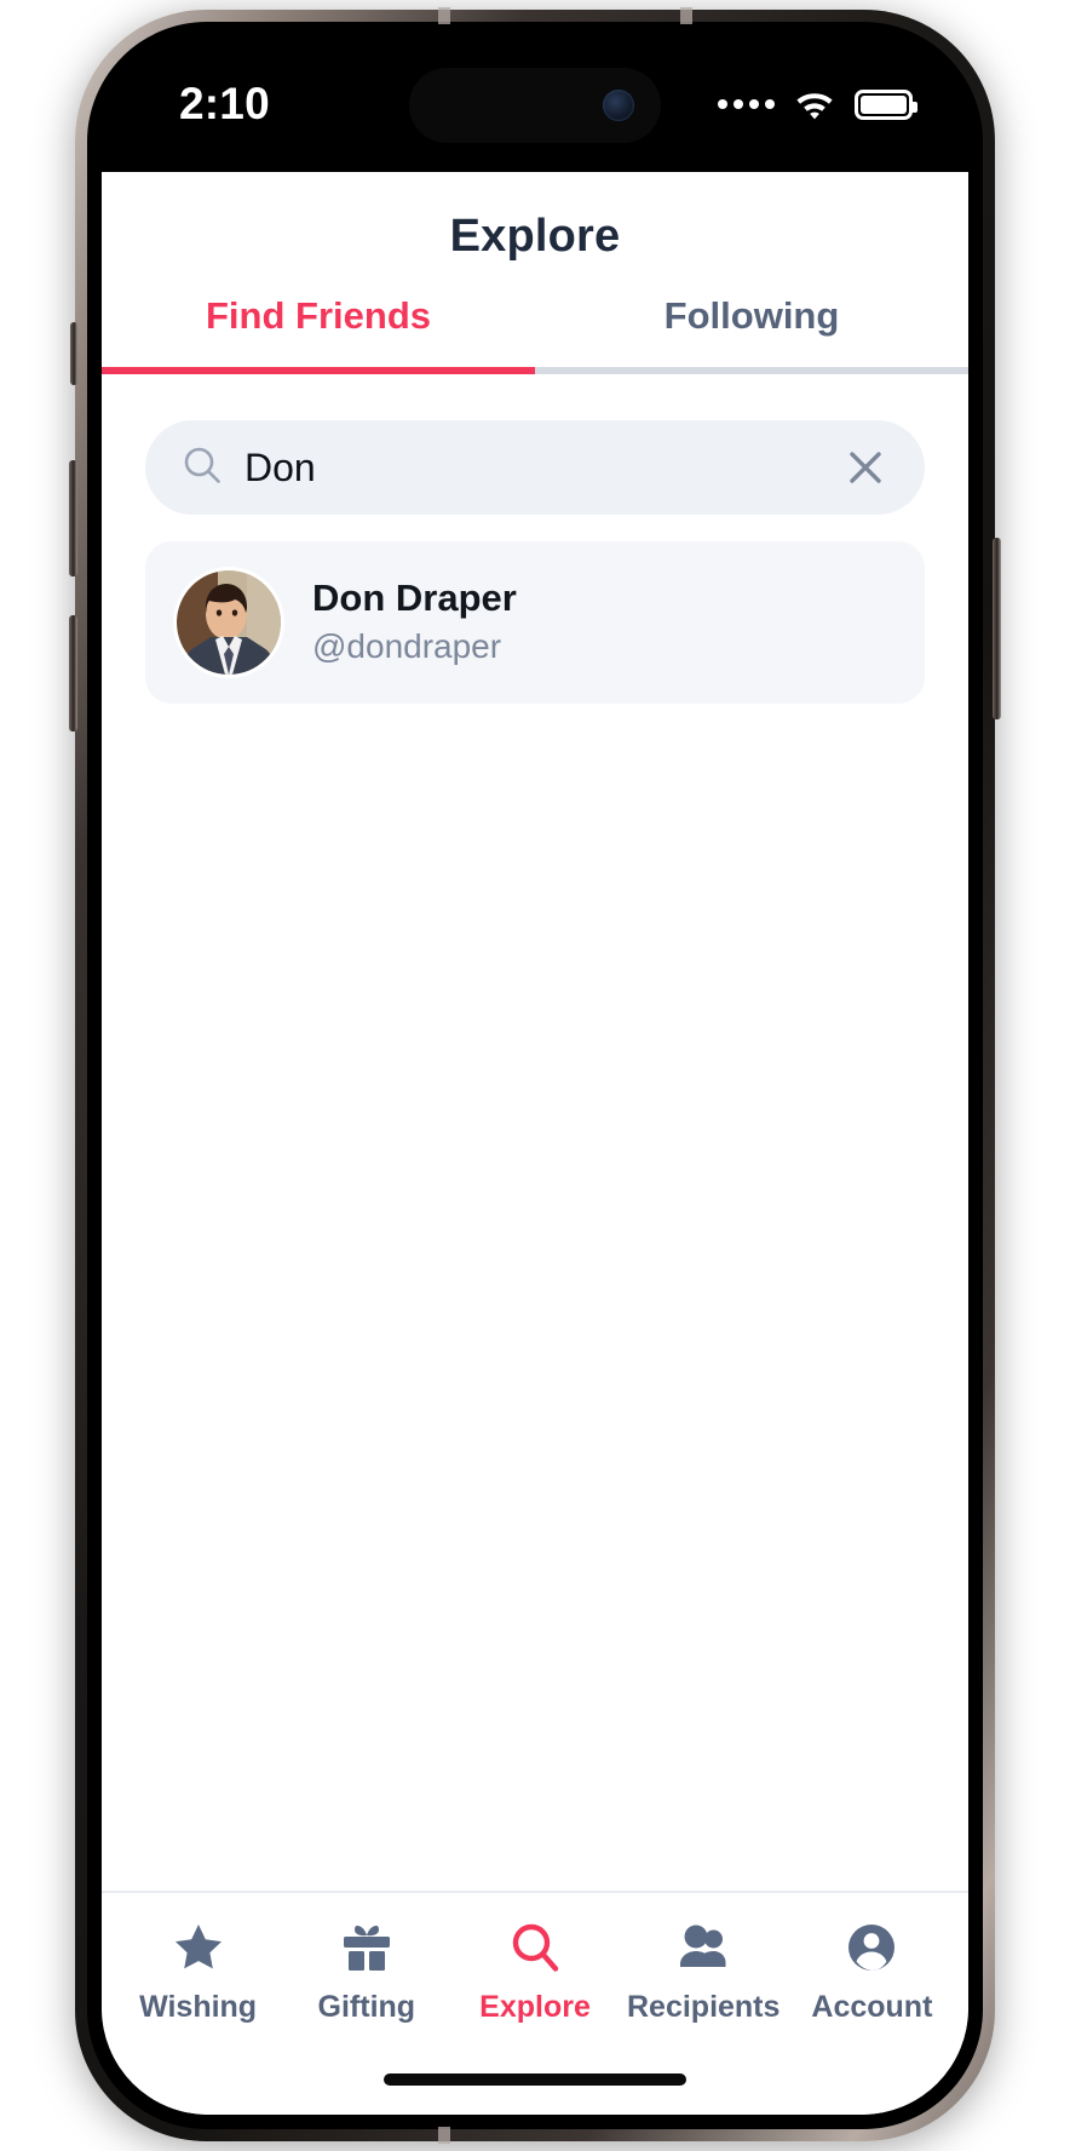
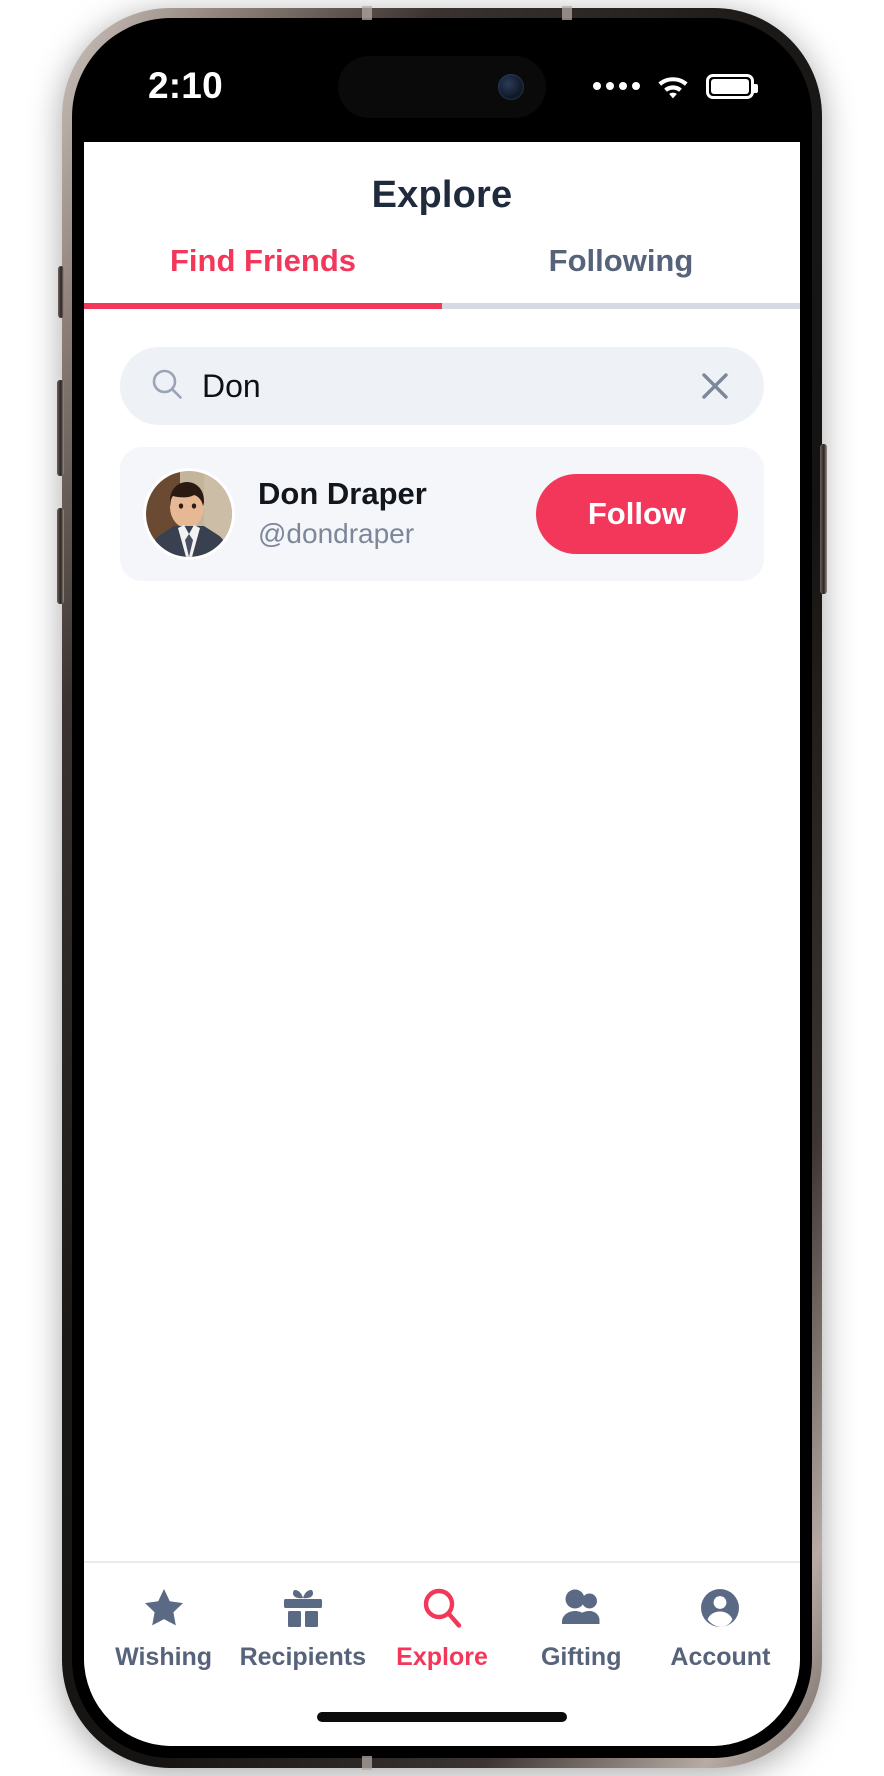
  2:10
  Explore
  Find Friends
  Following
  Don
  Don Draper
  @dondraper
+ Follow
  Wishing
- Gifting
+ Recipients
  Explore
- Recipients
+ Gifting
  Account
